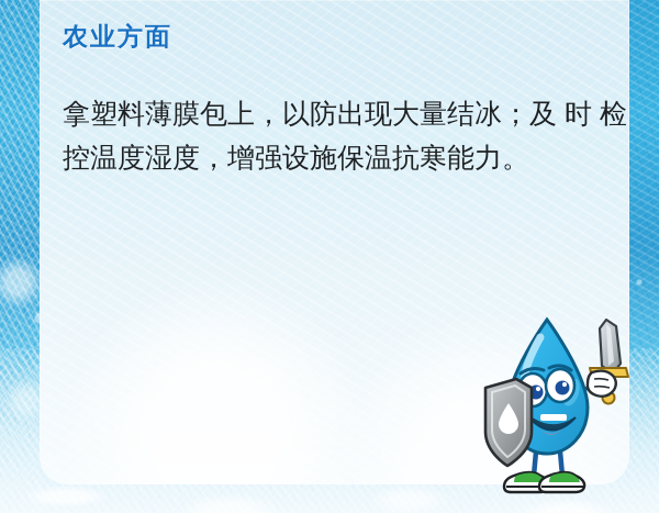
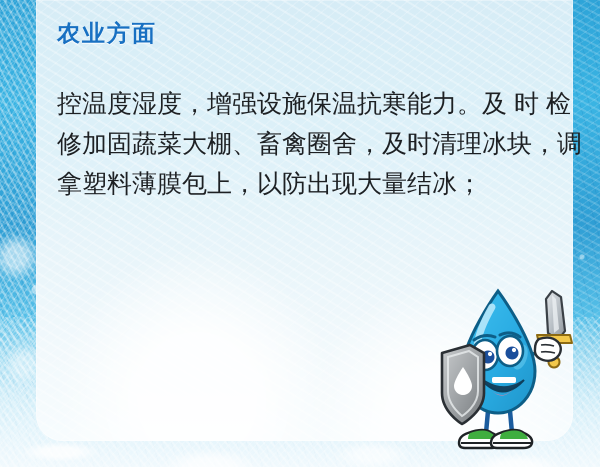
  农业方面
- 拿塑料薄膜包上，以防出现大量结冰；
+ 控温度湿度，增强设施保温抗寒能力。
  及 时 检
+ 修加固蔬菜大棚、畜禽圈舍，及时清理冰块，调
- 控温度湿度，增强设施保温抗寒能力。
+ 拿塑料薄膜包上，以防出现大量结冰；
